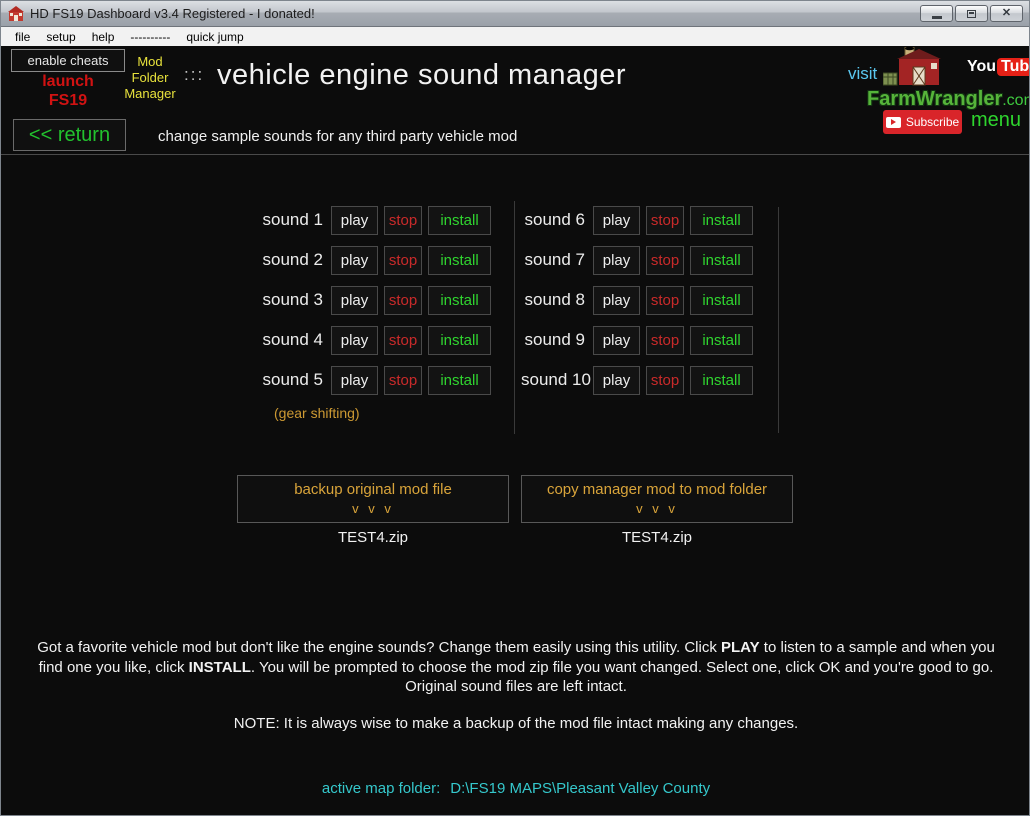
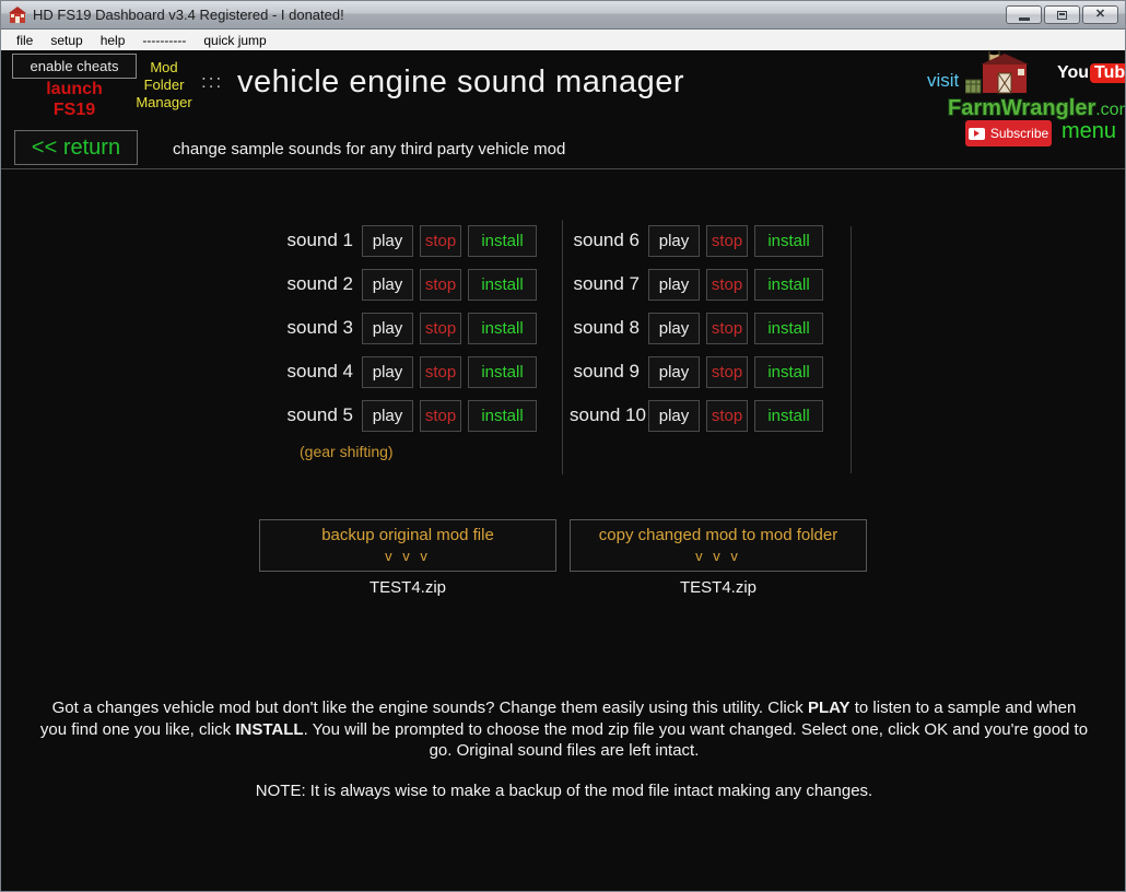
  HD FS19 Dashboard v3.4 Registered - I donated!
  ✕
  file
  setup
  help
  ----------
  quick jump
  enable cheats
  launch
  FS19
  Mod
  Folder
  Manager
  :::
  vehicle engine sound manager
  visit
  FarmWrangler.co
  You
  Tub
  Subscribe
  menu
  << return
  change sample sounds for any third party vehicle mod
  sound 1
  play
  stop
  install
  sound 2
  play
  stop
  install
  sound 3
  play
  stop
  install
  sound 4
  play
  stop
  install
  sound 5
  play
  stop
  install
  (gear shifting)
  sound 6
  play
  stop
  install
  sound 7
  play
  stop
  install
  sound 8
  play
  stop
  install
  sound 9
  play
  stop
  install
  sound 10
  play
  stop
  install
  backup original mod file
  v v v
- copy manager mod to mod folder
+ copy changed mod to mod folder
  v v v
  TEST4.zip
  TEST4.zip
- Got a favorite vehicle mod but don't like the engine sounds? Change them easily using this utility. Click PLAY to listen to a sample and when you find one you like, click INSTALL. You will be prompted to choose the mod zip file you want changed. Select one, click OK and you're good to go. Original sound files are left intact.
+ Got a changes vehicle mod but don't like the engine sounds? Change them easily using this utility. Click PLAY to listen to a sample and when you find one you like, click INSTALL. You will be prompted to choose the mod zip file you want changed. Select one, click OK and you're good to go. Original sound files are left intact.
  NOTE: It is always wise to make a backup of the mod file intact making any changes.
- active map folder: D:\FS19 MAPS\Pleasant Valley County
